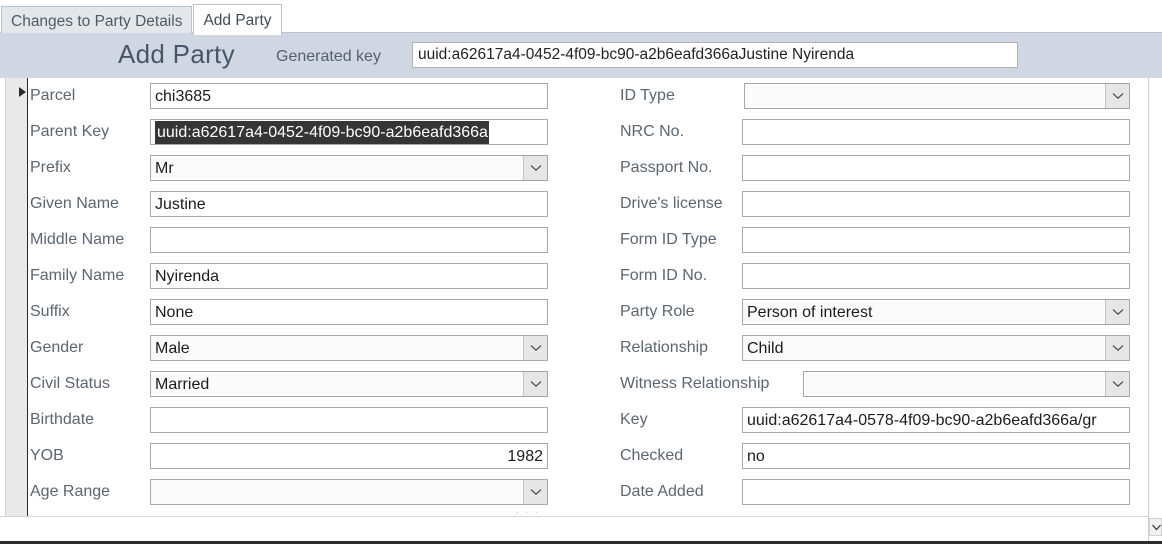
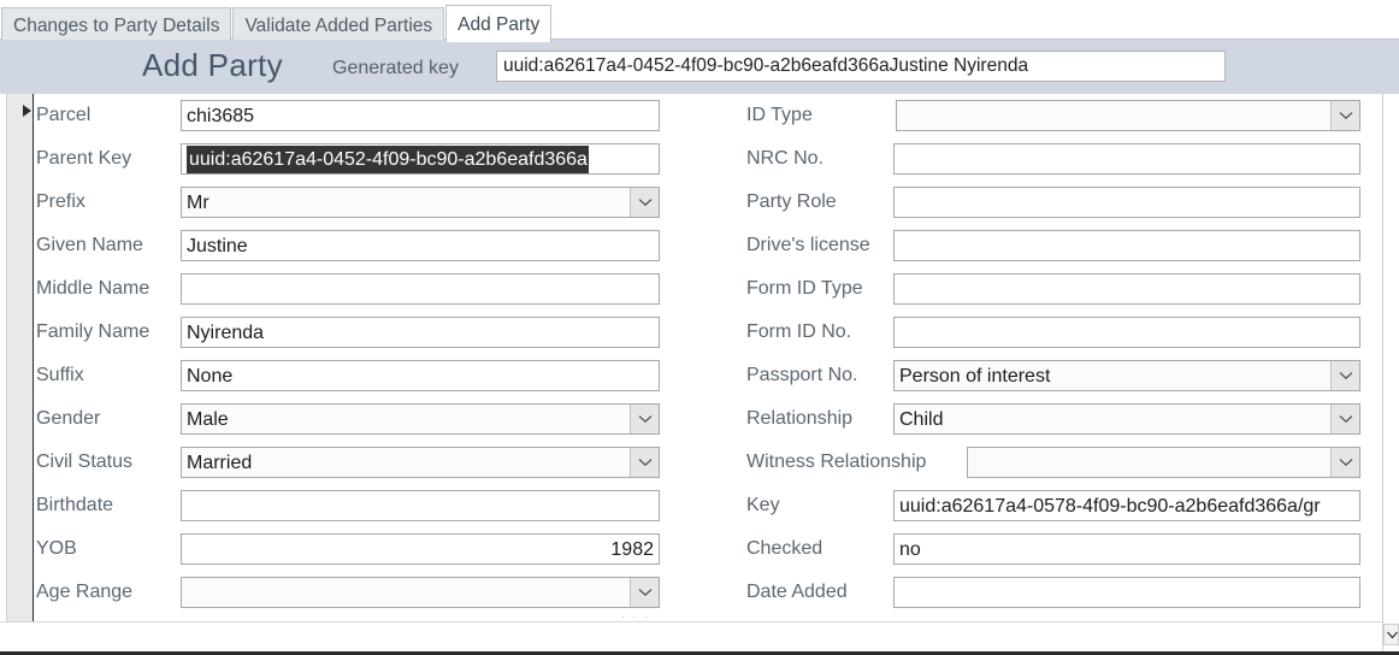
  Changes to Party Details
+ Validate Added Parties
  Add Party
  Add Party
  Generated key
  uuid:a62617a4-0452-4f09-bc90-a2b6eafd366aJustine Nyirenda
  Parcel
  chi3685
  Parent Key
  uuid:a62617a4-0452-4f09-bc90-a2b6eafd366a
  Prefix
  Mr
  Given Name
  Justine
  Middle Name
  Family Name
  Nyirenda
  Suffix
  None
  Gender
  Male
  Civil Status
  Married
  Birthdate
  YOB
  1982
  Age Range
  ID Type
  NRC No.
- Passport No.
+ Party Role
  Drive's license
  Form ID Type
  Form ID No.
- Party Role
+ Passport No.
  Person of interest
  Relationship
  Child
  Witness Relationship
  Key
  uuid:a62617a4-0578-4f09-bc90-a2b6eafd366a/gr
  Checked
  no
  Date Added
  · · ·
